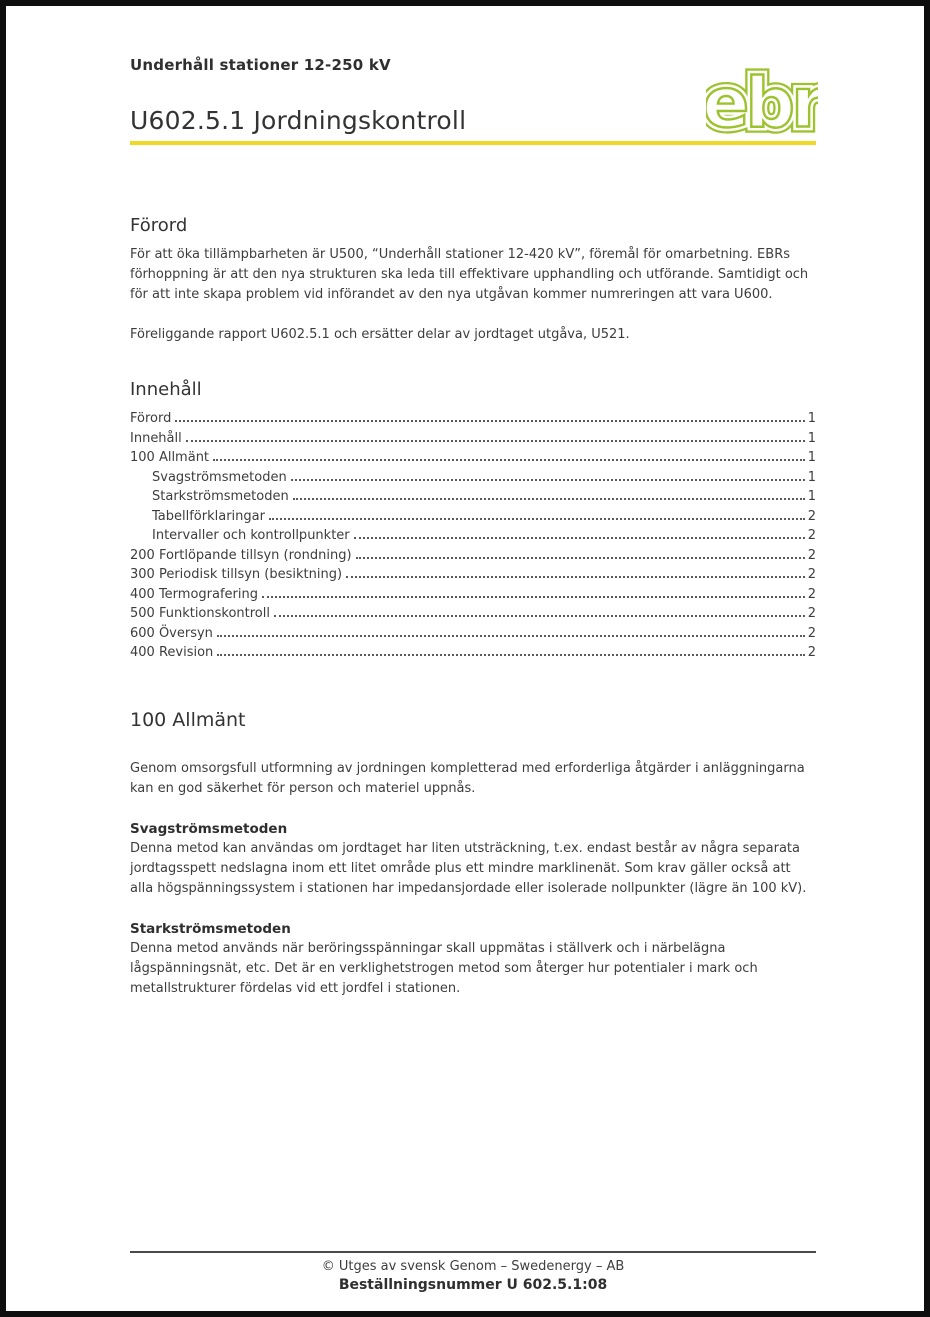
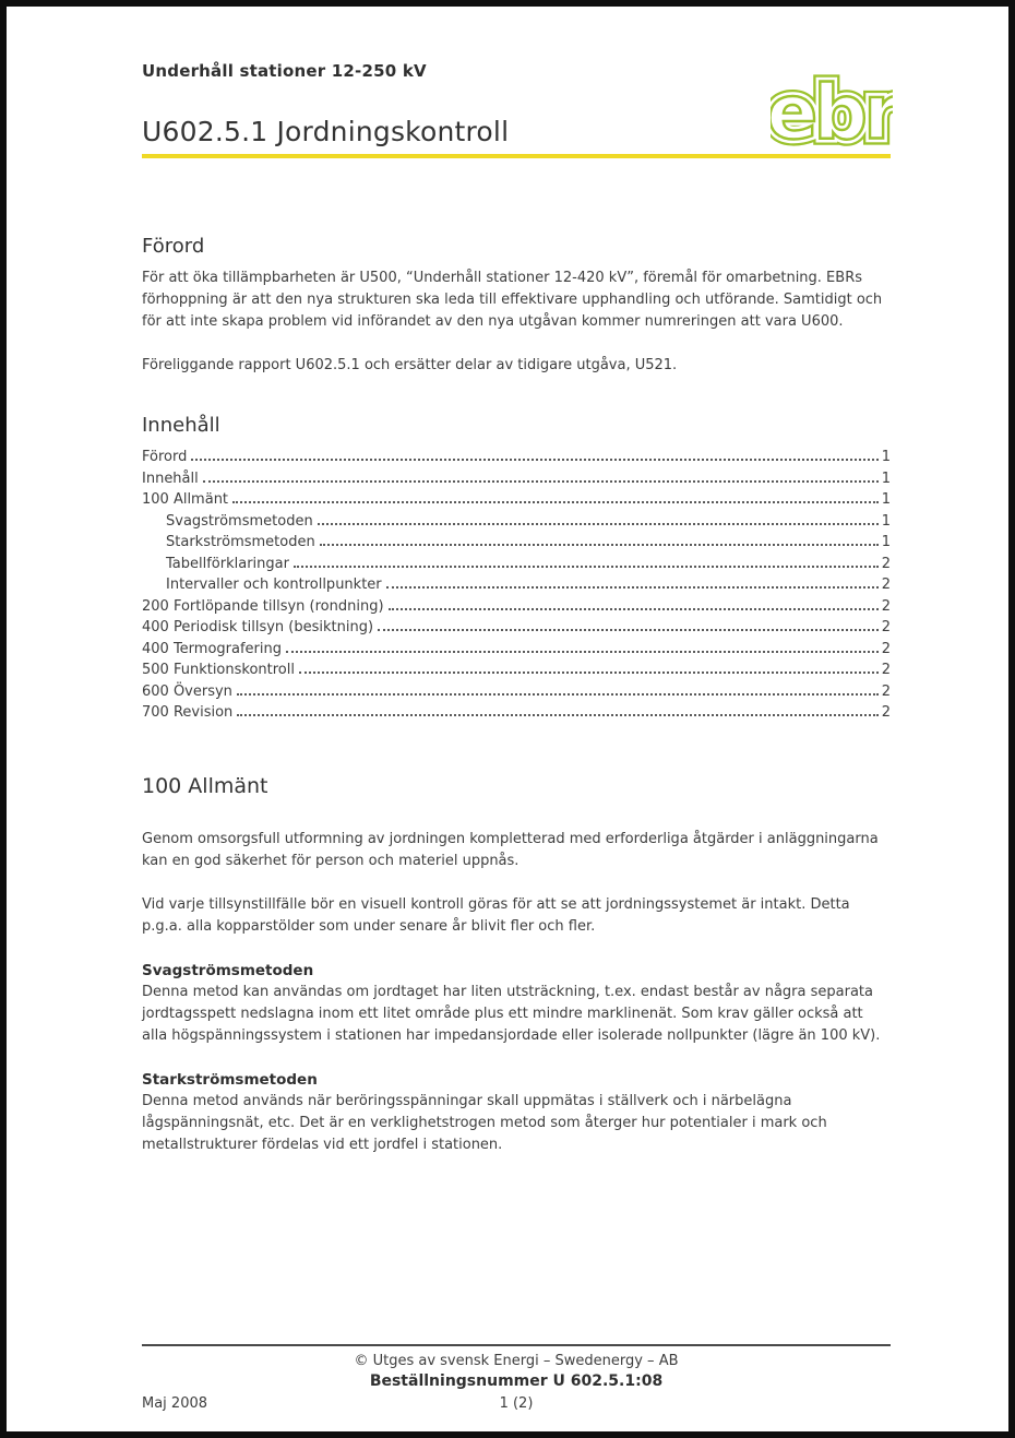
  Underhåll stationer 12-250 kV
  ebr
  U602.5.1 Jordningskontroll
  Förord
  För att öka tillämpbarheten är U500, “Underhåll stationer 12-420 kV”, föremål för omarbetning. EBRs förhoppning är att den nya strukturen ska leda till effektivare upphandling och utförande. Samtidigt och för att inte skapa problem vid införandet av den nya utgåvan kommer numreringen att vara U600.
- Föreliggande rapport U602.5.1 och ersätter delar av jordtaget utgåva, U521.
+ Föreliggande rapport U602.5.1 och ersätter delar av tidigare utgåva, U521.
  Innehåll
  Förord
  1
  Innehåll
  1
  100 Allmänt
  1
  Svagströmsmetoden
  1
  Starkströmsmetoden
  1
  Tabellförklaringar
  2
  Intervaller och kontrollpunkter
  2
  200 Fortlöpande tillsyn (rondning)
  2
- 300 Periodisk tillsyn (besiktning)
+ 400 Periodisk tillsyn (besiktning)
  2
  400 Termografering
  2
  500 Funktionskontroll
  2
  600 Översyn
  2
- 400 Revision
+ 700 Revision
  2
  100 Allmänt
  Genom omsorgsfull utformning av jordningen kompletterad med erforderliga åtgärder i anläggningarna kan en god säkerhet för person och materiel uppnås.
+ Vid varje tillsynstillfälle bör en visuell kontroll göras för att se att jordningssystemet är intakt. Detta p.g.a. alla kopparstölder som under senare år blivit fler och fler.
  Svagströmsmetoden
  Denna metod kan användas om jordtaget har liten utsträckning, t.ex. endast består av några separata jordtagsspett nedslagna inom ett litet område plus ett mindre marklinenät. Som krav gäller också att alla högspänningssystem i stationen har impedansjordade eller isolerade nollpunkter (lägre än 100 kV).
  Starkströmsmetoden
  Denna metod används när beröringsspänningar skall uppmätas i ställverk och i närbelägna lågspänningsnät, etc. Det är en verklighetstrogen metod som återger hur potentialer i mark och metallstrukturer fördelas vid ett jordfel i stationen.
- © Utges av svensk Genom – Swedenergy – AB
+ © Utges av svensk Energi – Swedenergy – AB
  Beställningsnummer U 602.5.1:08
+ Maj 2008
+ 1 (2)
